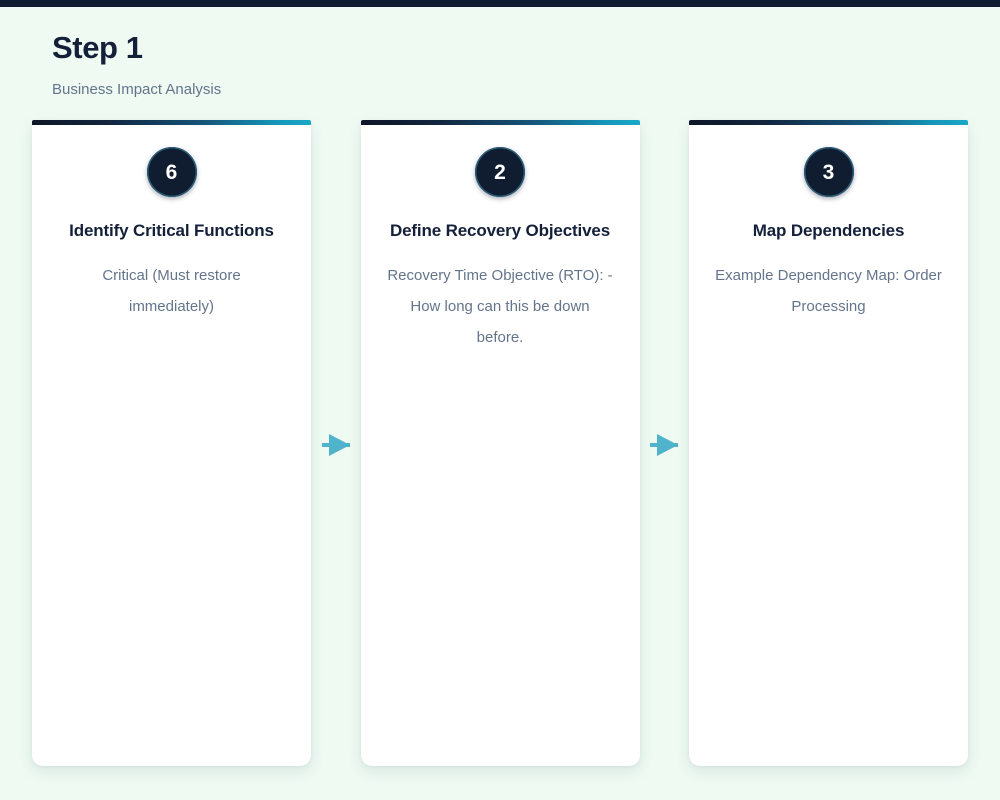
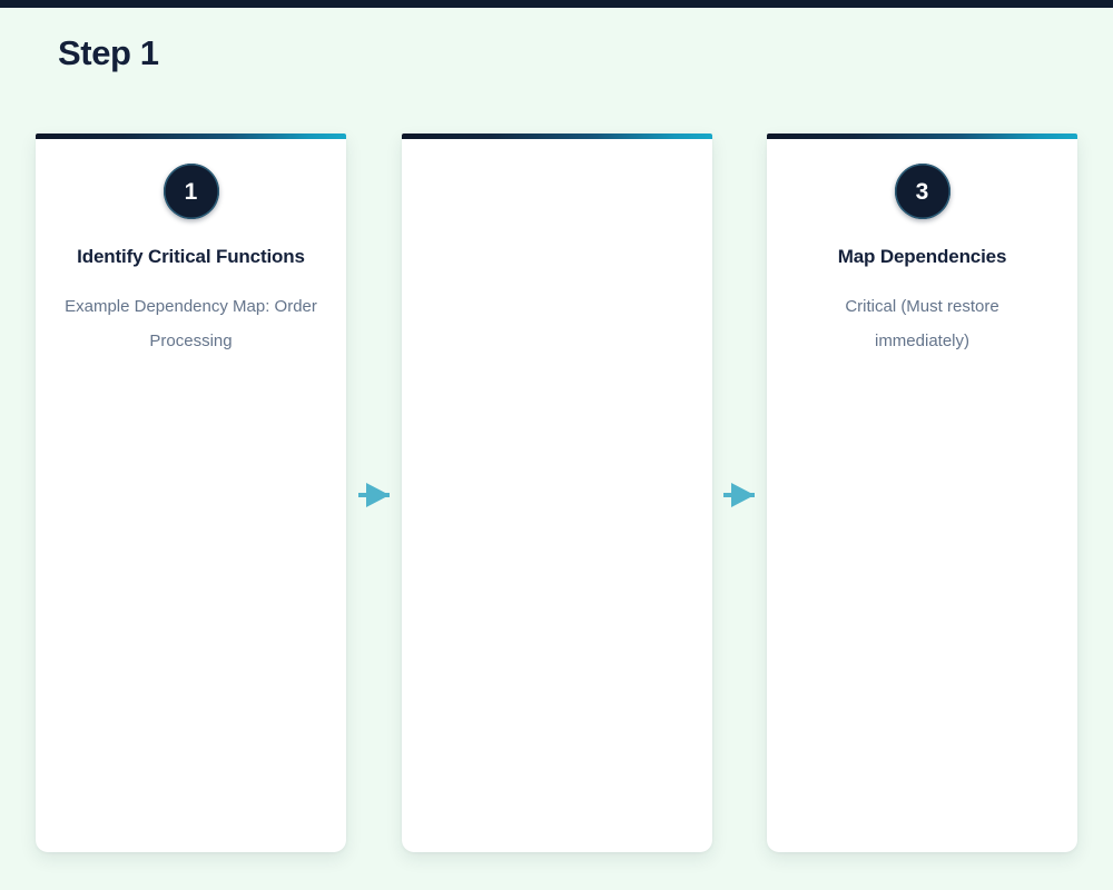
  Step 1
- Business Impact Analysis
- 6
+ 1
  Identify Critical Functions
- Critical (Must restore immediately)
+ Example Dependency Map: Order Processing
- 2
- Define Recovery Objectives
- Recovery Time Objective (RTO): - How long can this be down before.
  3
  Map Dependencies
- Example Dependency Map: Order Processing
+ Critical (Must restore immediately)
